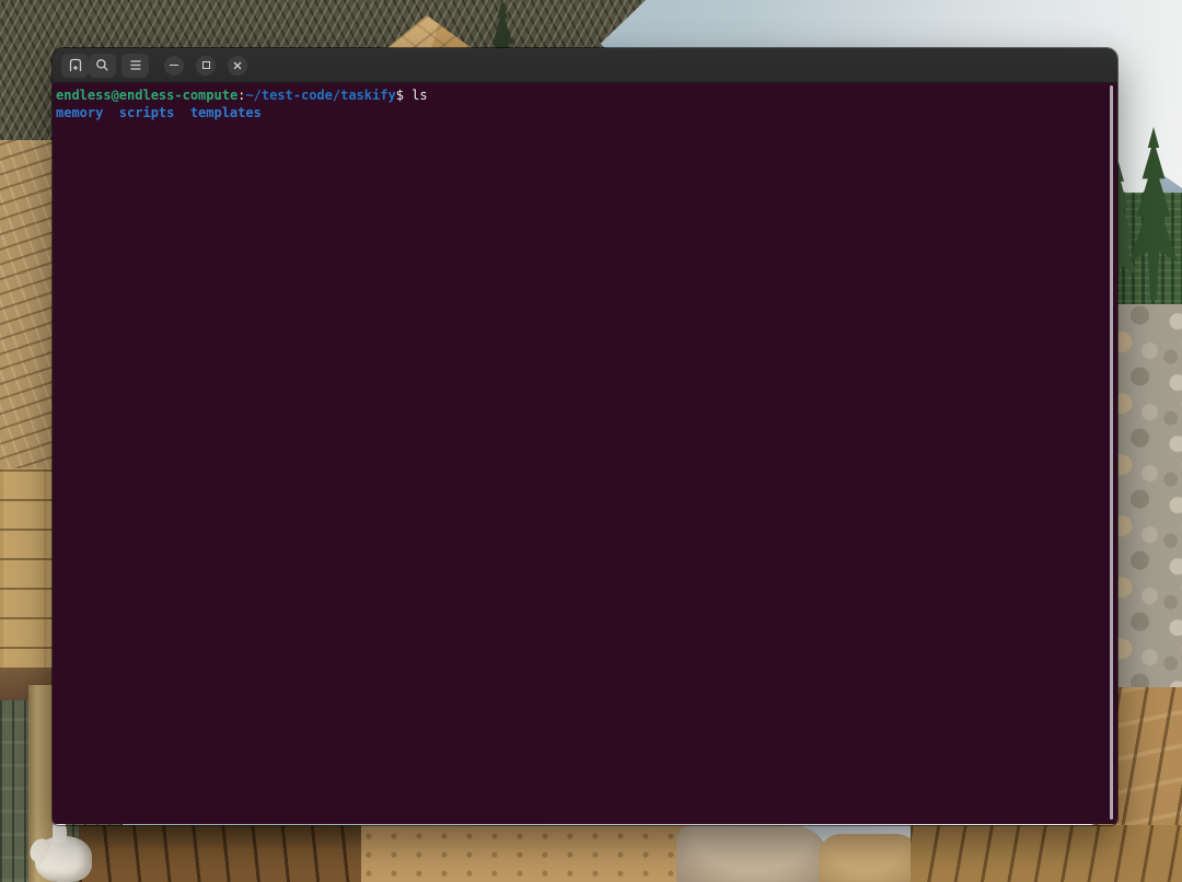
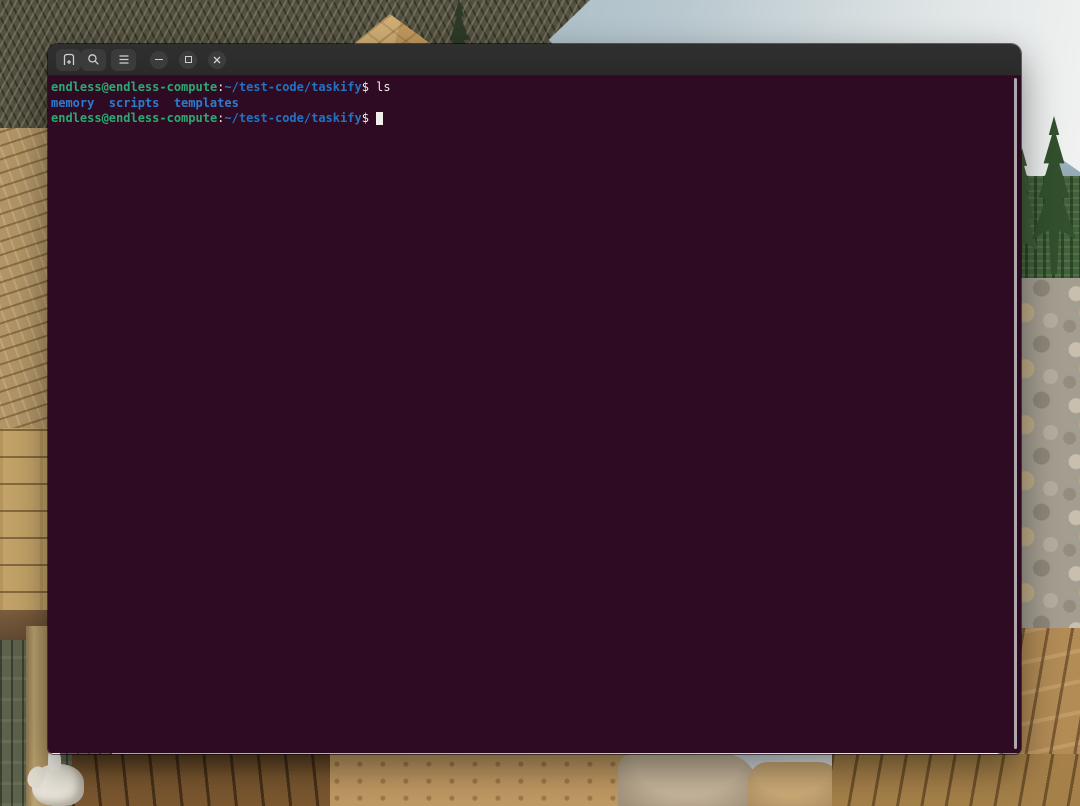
  endless@endless-compute:~/test-code/taskify$ ls
  memory scripts templates
+ endless@endless-compute:~/test-code/taskify$
